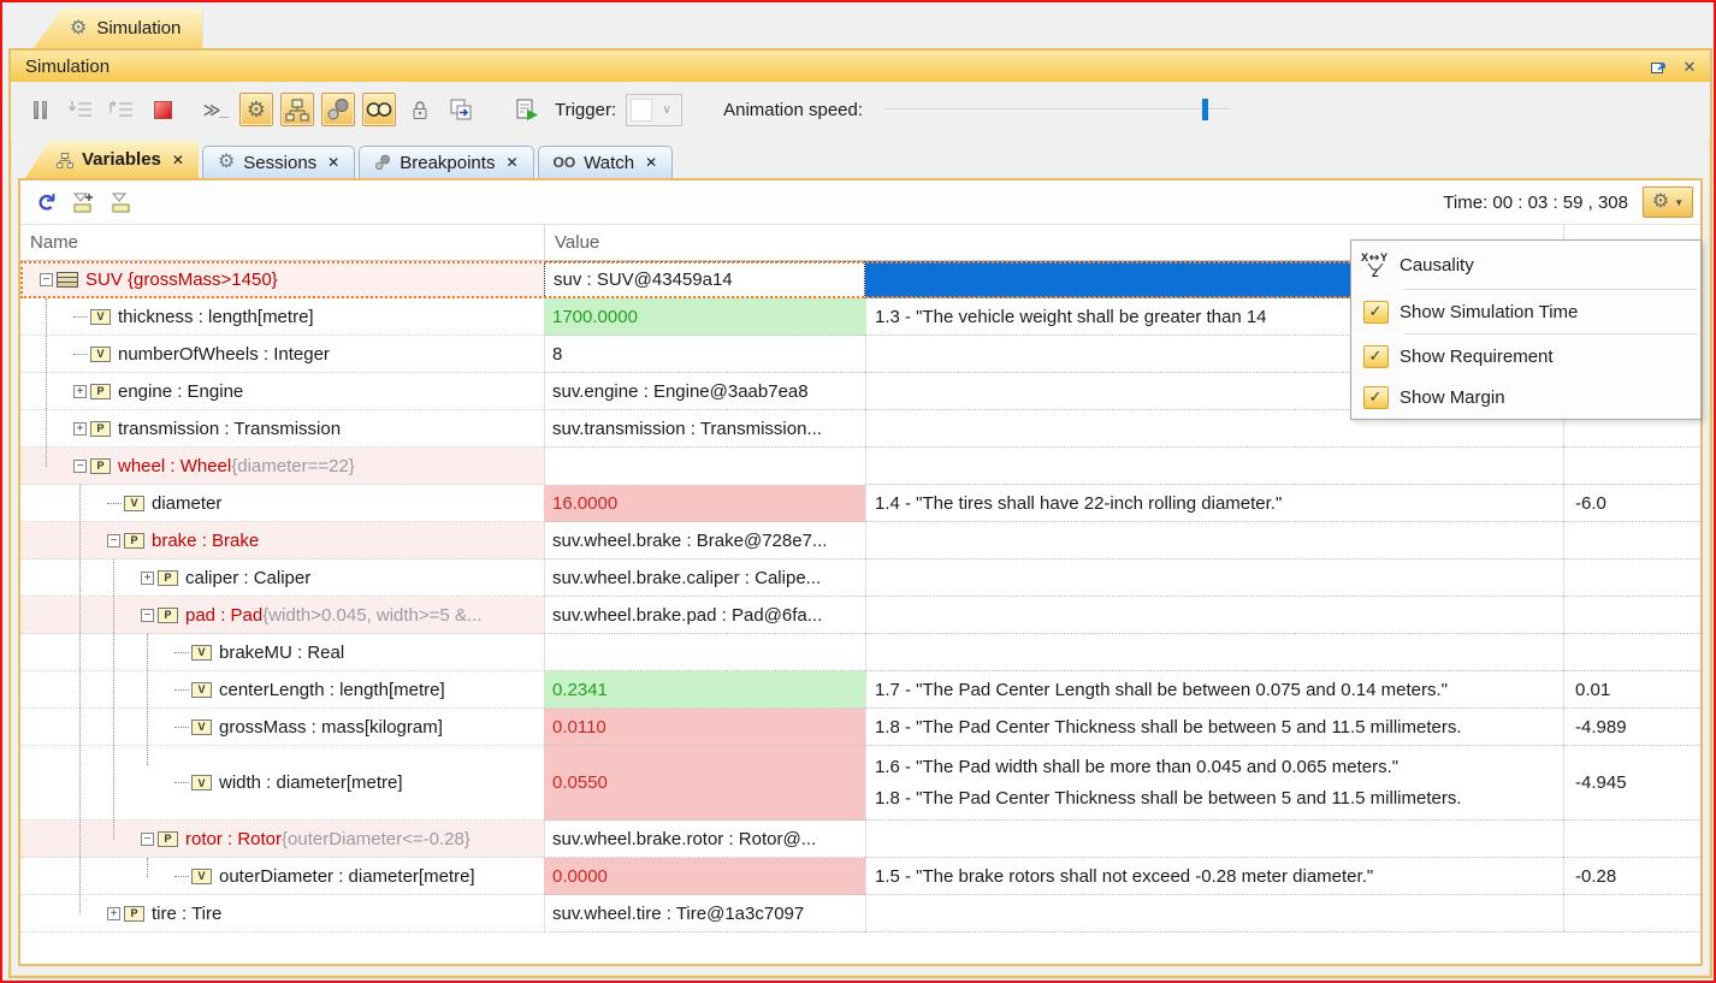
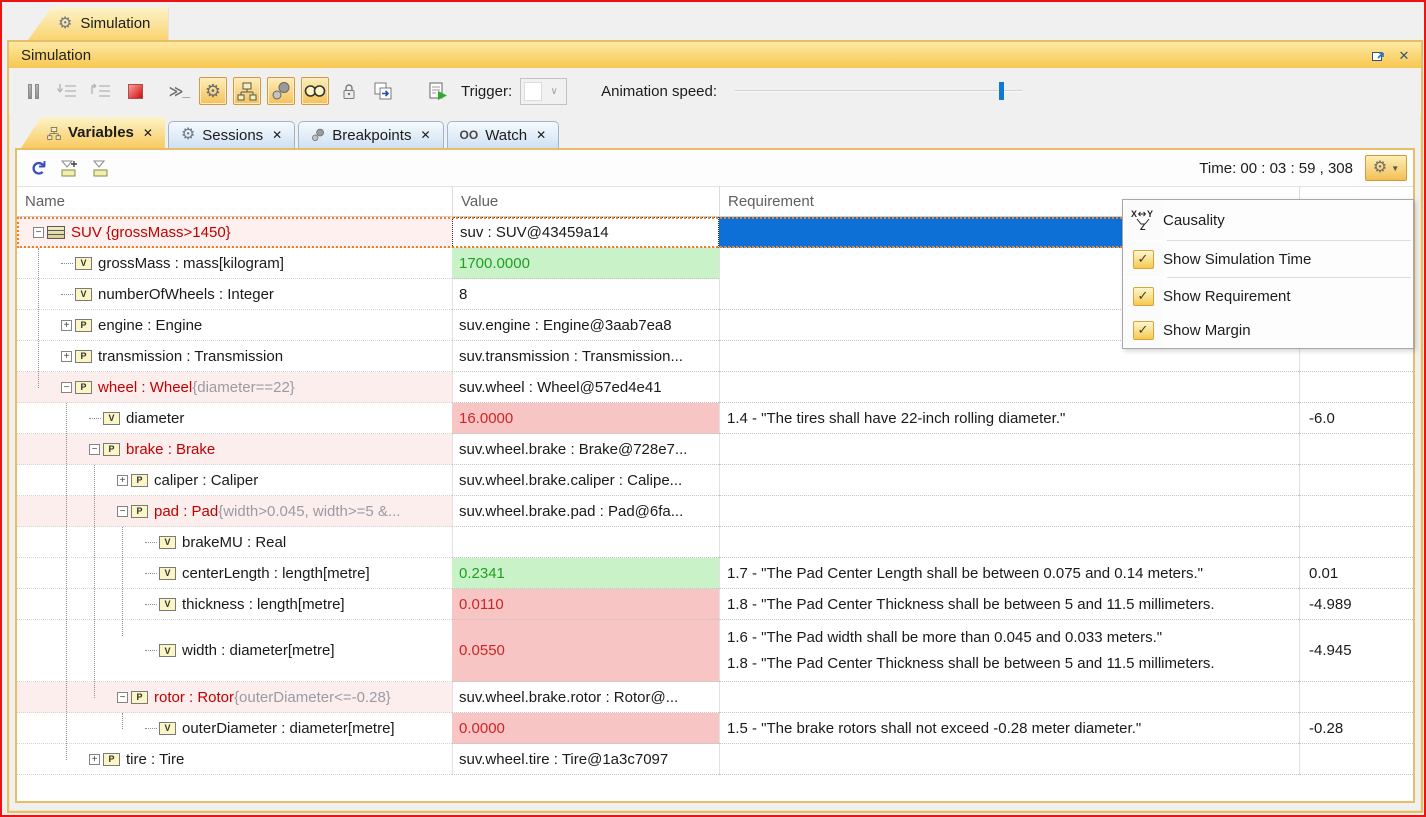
  ⚙
  Simulation
  Simulation
  ✕
  ≫_
  ⚙
  Trigger:
  ∨
  Animation speed:
  Variables
  ✕
  ⚙
  Sessions
  ✕
  Breakpoints
  ✕
  OO
  Watch
  ✕
  Time: 00 : 03 : 59 , 308
  ⚙
  ▼
  Name
  Value
+ Requirement
  −
  SUV {grossMass>1450}
  suv : SUV@43459a14
  V
- thickness : length[metre]
+ grossMass : mass[kilogram]
  1700.0000
- 1.3 - "The vehicle weight shall be greater than 14
  V
  numberOfWheels : Integer
  8
  +
  P
  engine : Engine
  suv.engine : Engine@3aab7ea8
  +
  P
  transmission : Transmission
  suv.transmission : Transmission...
  −
  P
  wheel : Wheel
  {diameter==22}
+ suv.wheel : Wheel@57ed4e41
  V
  diameter
  16.0000
  1.4 - "The tires shall have 22-inch rolling diameter."
  -6.0
  −
  P
  brake : Brake
  suv.wheel.brake : Brake@728e7...
  +
  P
  caliper : Caliper
  suv.wheel.brake.caliper : Calipe...
  −
  P
  pad : Pad
  {width>0.045, width>=5 &...
  suv.wheel.brake.pad : Pad@6fa...
  V
  brakeMU : Real
  V
  centerLength : length[metre]
  0.2341
  1.7 - "The Pad Center Length shall be between 0.075 and 0.14 meters."
  0.01
  V
- grossMass : mass[kilogram]
+ thickness : length[metre]
  0.0110
  1.8 - "The Pad Center Thickness shall be between 5 and 11.5 millimeters.
  -4.989
  V
  width : diameter[metre]
  0.0550
- 1.6 - "The Pad width shall be more than 0.045 and 0.065 meters."
+ 1.6 - "The Pad width shall be more than 0.045 and 0.033 meters."
  1.8 - "The Pad Center Thickness shall be between 5 and 11.5 millimeters.
  -4.945
  −
  P
  rotor : Rotor
  {outerDiameter<=-0.28}
  suv.wheel.brake.rotor : Rotor@...
  V
  outerDiameter : diameter[metre]
  0.0000
  1.5 - "The brake rotors shall not exceed -0.28 meter diameter."
  -0.28
  +
  P
  tire : Tire
  suv.wheel.tire : Tire@1a3c7097
  X
  Y
  Z
  Causality
  ✓
  Show Simulation Time
  ✓
  Show Requirement
  ✓
  Show Margin
